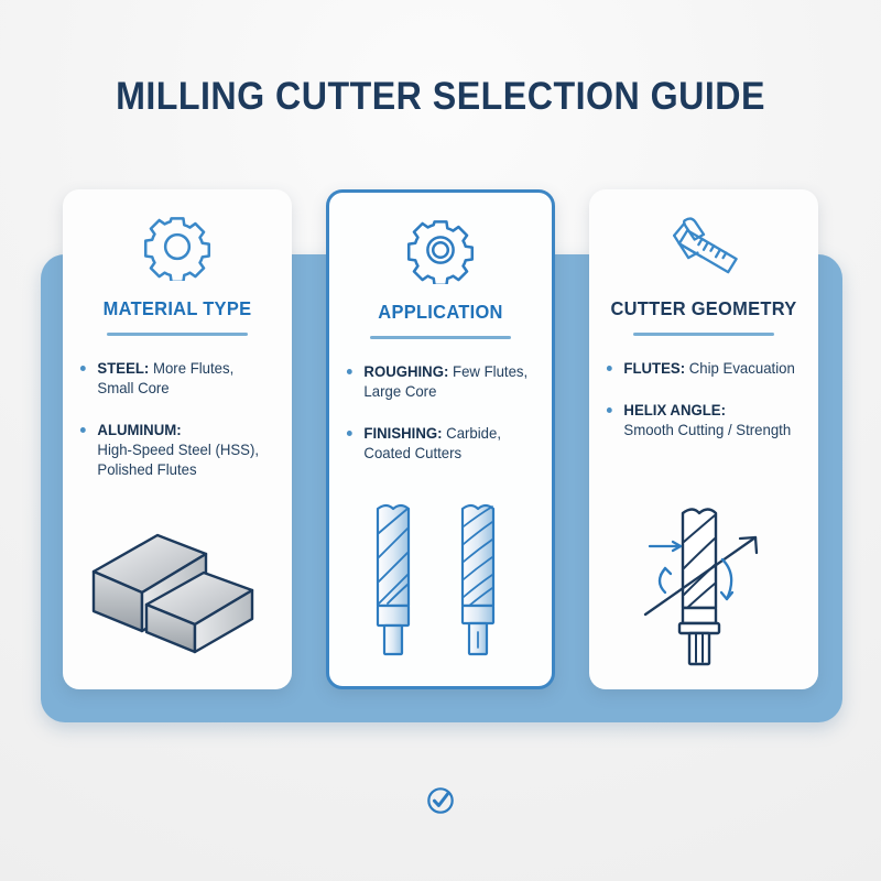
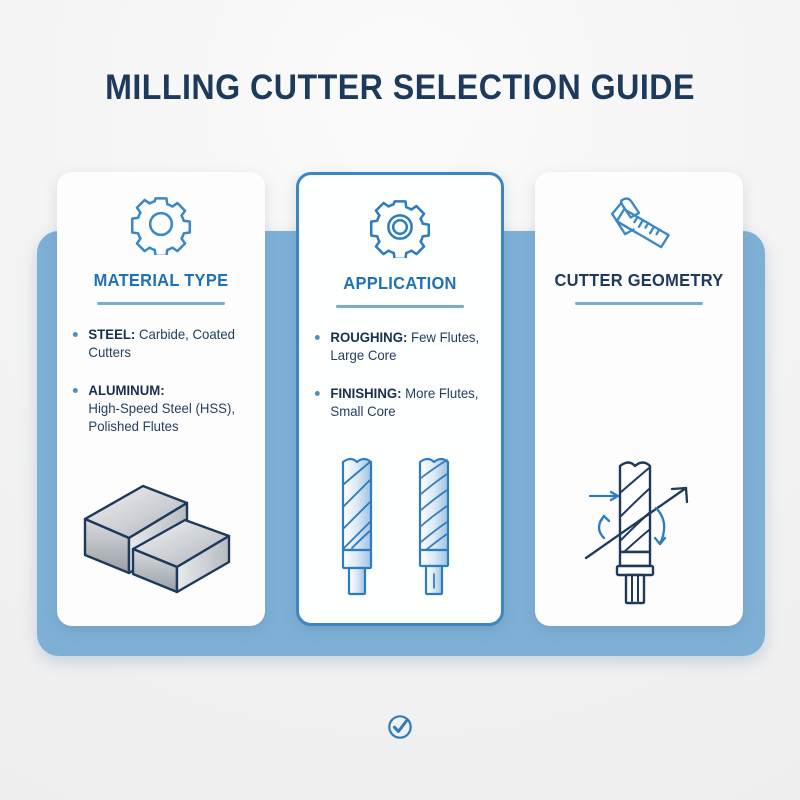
  MILLING CUTTER SELECTION GUIDE
  MATERIAL TYPE
- STEEL: More Flutes, Small Core
+ STEEL: Carbide, Coated Cutters
  ALUMINUM:
  High-Speed Steel (HSS), Polished Flutes
  APPLICATION
  ROUGHING: Few Flutes, Large Core
- FINISHING: Carbide, Coated Cutters
+ FINISHING: More Flutes, Small Core
  CUTTER GEOMETRY
- FLUTES: Chip Evacuation
- HELIX ANGLE:
- Smooth Cutting / Strength
